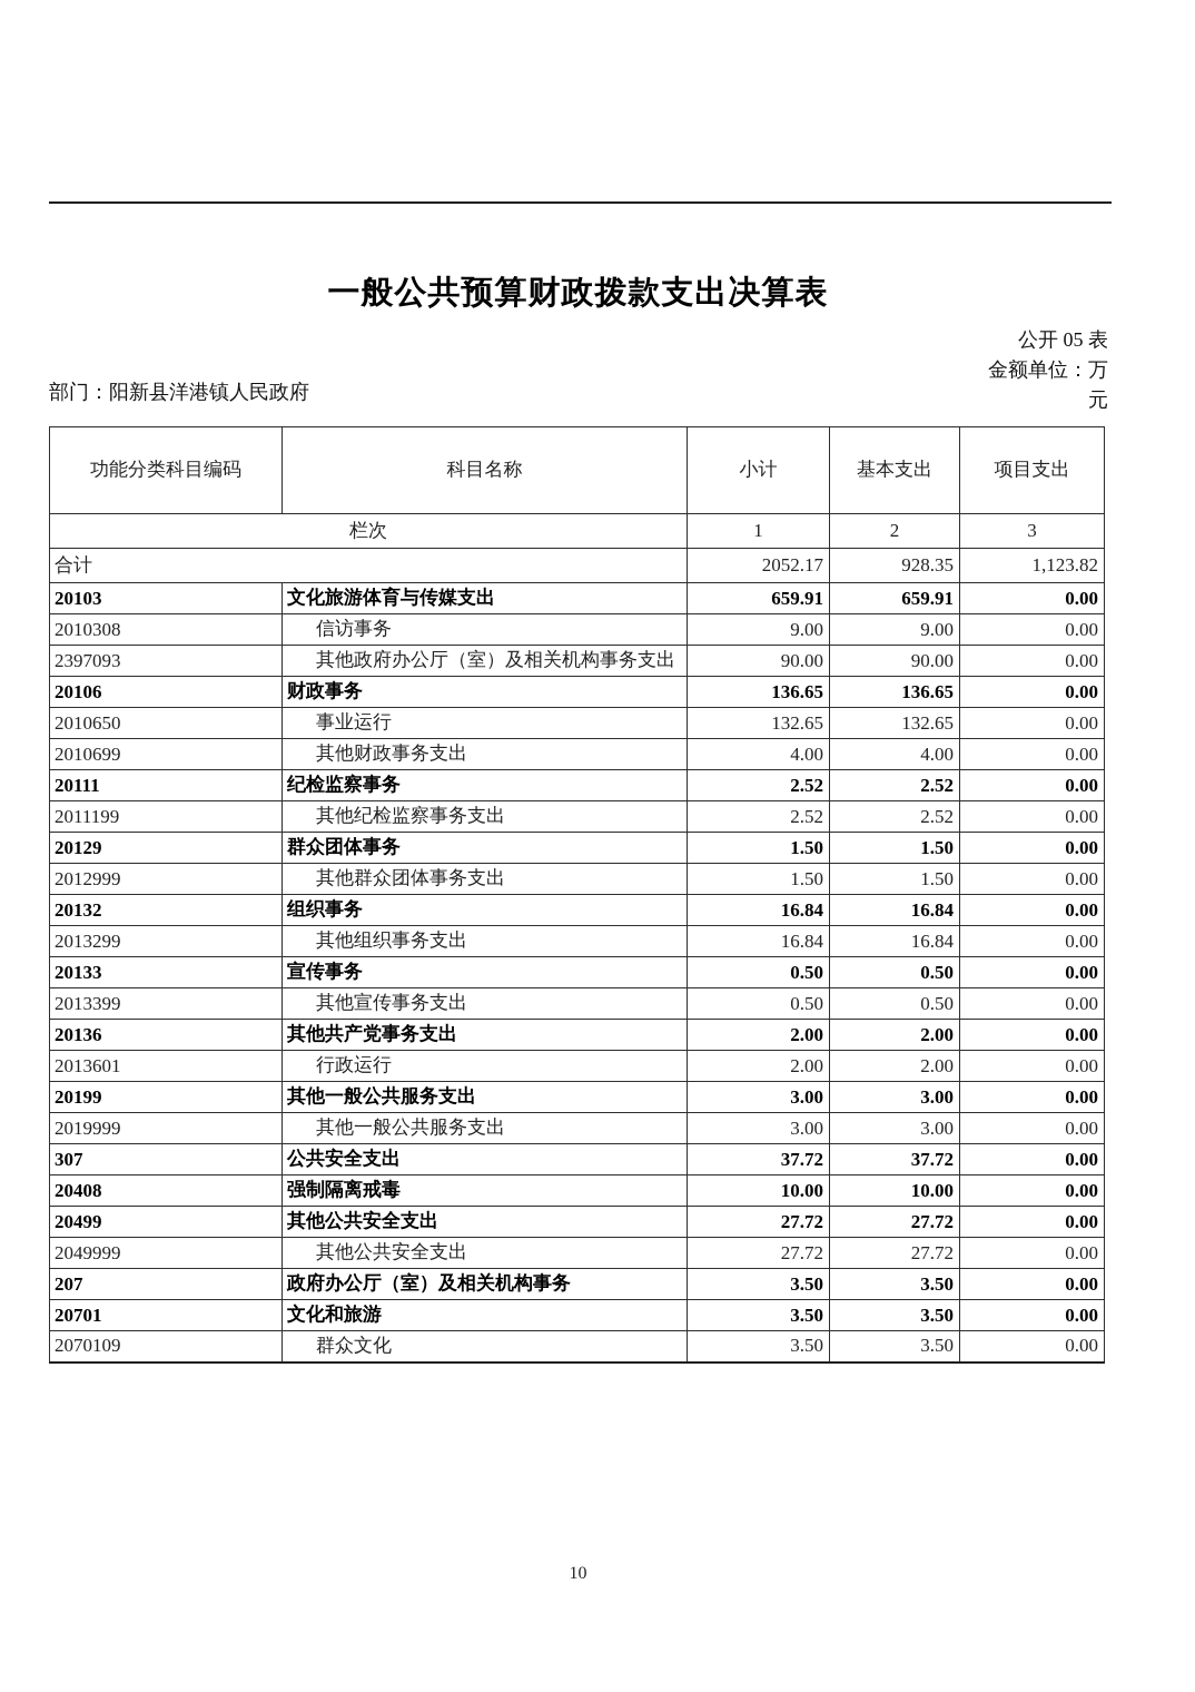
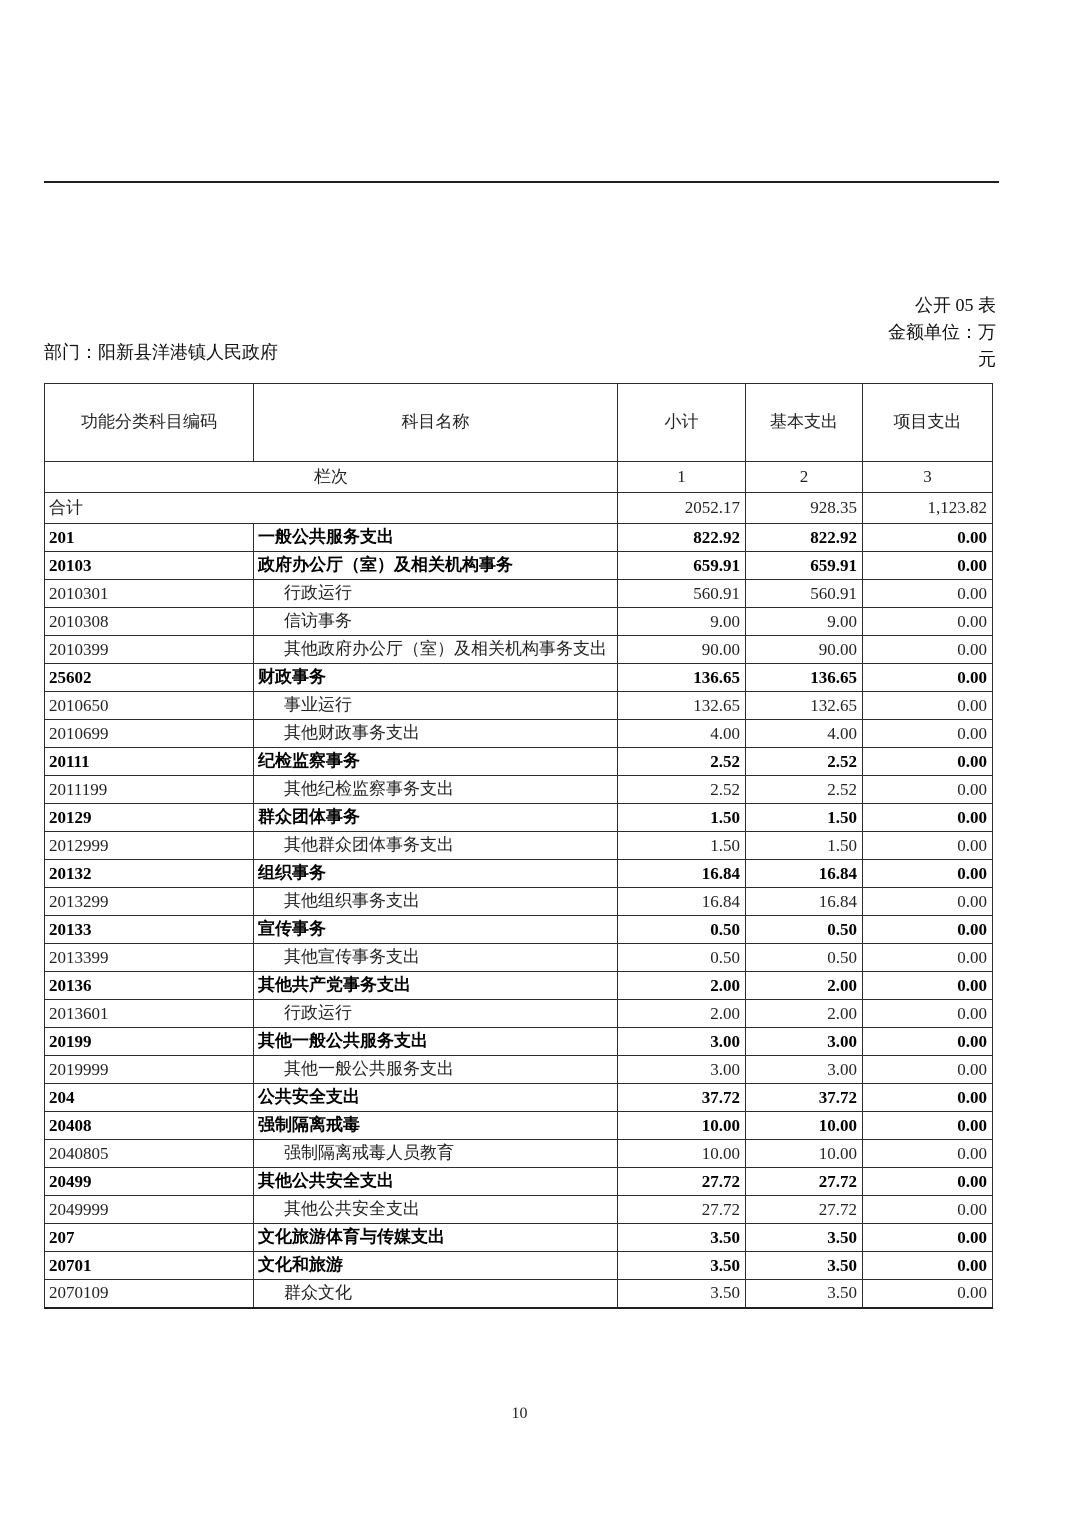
- 一般公共预算财政拨款支出决算表
  公开 05 表
  金额单位：万
  元
  部门：阳新县洋港镇人民政府
  功能分类科目编码	科目名称	小计	基本支出	项目支出
  栏次	1	2	3
  合计	2052.17	928.35	1,123.82
+ 201	一般公共服务支出	822.92	822.92	0.00
- 20103	文化旅游体育与传媒支出	659.91	659.91	0.00
+ 20103	政府办公厅（室）及相关机构事务	659.91	659.91	0.00
+ 2010301	行政运行	560.91	560.91	0.00
  2010308	信访事务	9.00	9.00	0.00
- 2397093	其他政府办公厅（室）及相关机构事务支出	90.00	90.00	0.00
+ 2010399	其他政府办公厅（室）及相关机构事务支出	90.00	90.00	0.00
- 20106	财政事务	136.65	136.65	0.00
+ 25602	财政事务	136.65	136.65	0.00
  2010650	事业运行	132.65	132.65	0.00
  2010699	其他财政事务支出	4.00	4.00	0.00
  20111	纪检监察事务	2.52	2.52	0.00
  2011199	其他纪检监察事务支出	2.52	2.52	0.00
  20129	群众团体事务	1.50	1.50	0.00
  2012999	其他群众团体事务支出	1.50	1.50	0.00
  20132	组织事务	16.84	16.84	0.00
  2013299	其他组织事务支出	16.84	16.84	0.00
  20133	宣传事务	0.50	0.50	0.00
  2013399	其他宣传事务支出	0.50	0.50	0.00
  20136	其他共产党事务支出	2.00	2.00	0.00
  2013601	行政运行	2.00	2.00	0.00
  20199	其他一般公共服务支出	3.00	3.00	0.00
  2019999	其他一般公共服务支出	3.00	3.00	0.00
- 307	公共安全支出	37.72	37.72	0.00
+ 204	公共安全支出	37.72	37.72	0.00
  20408	强制隔离戒毒	10.00	10.00	0.00
+ 2040805	强制隔离戒毒人员教育	10.00	10.00	0.00
  20499	其他公共安全支出	27.72	27.72	0.00
  2049999	其他公共安全支出	27.72	27.72	0.00
- 207	政府办公厅（室）及相关机构事务	3.50	3.50	0.00
+ 207	文化旅游体育与传媒支出	3.50	3.50	0.00
  20701	文化和旅游	3.50	3.50	0.00
  2070109	群众文化	3.50	3.50	0.00
  10
